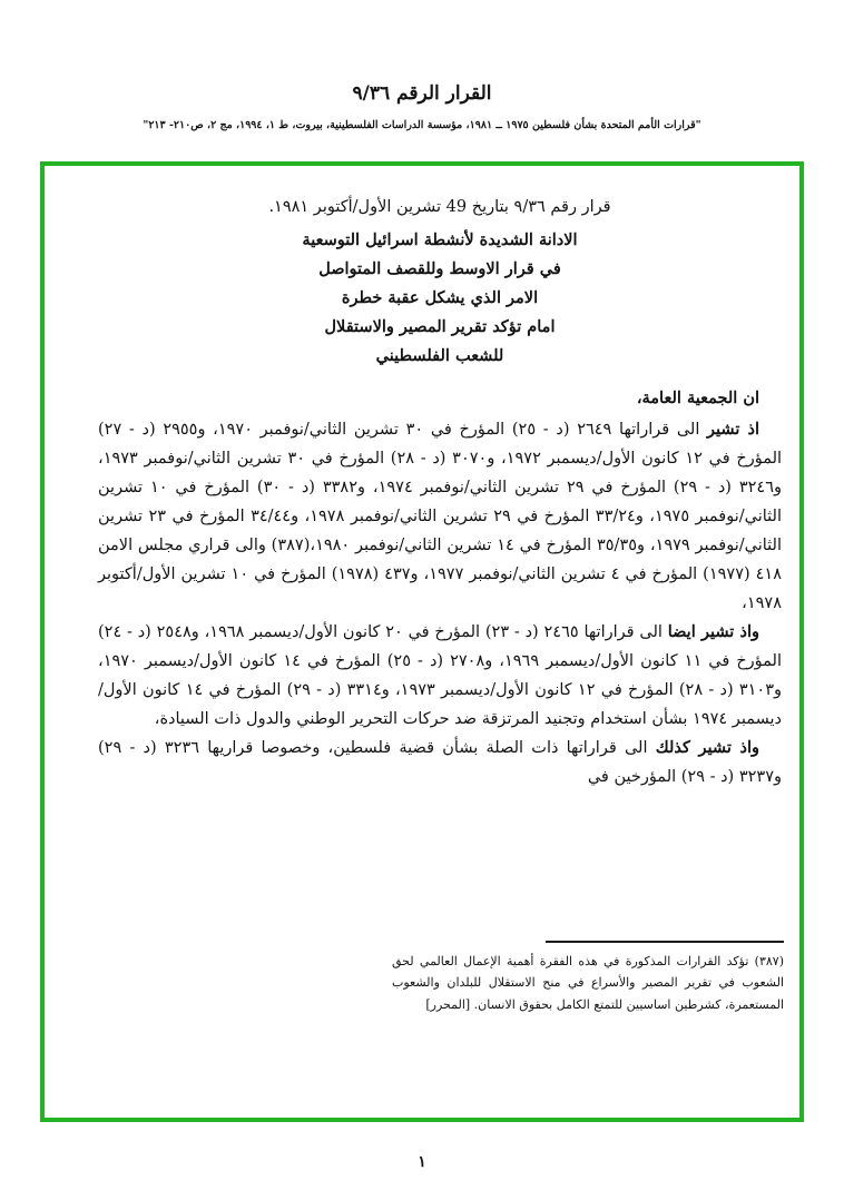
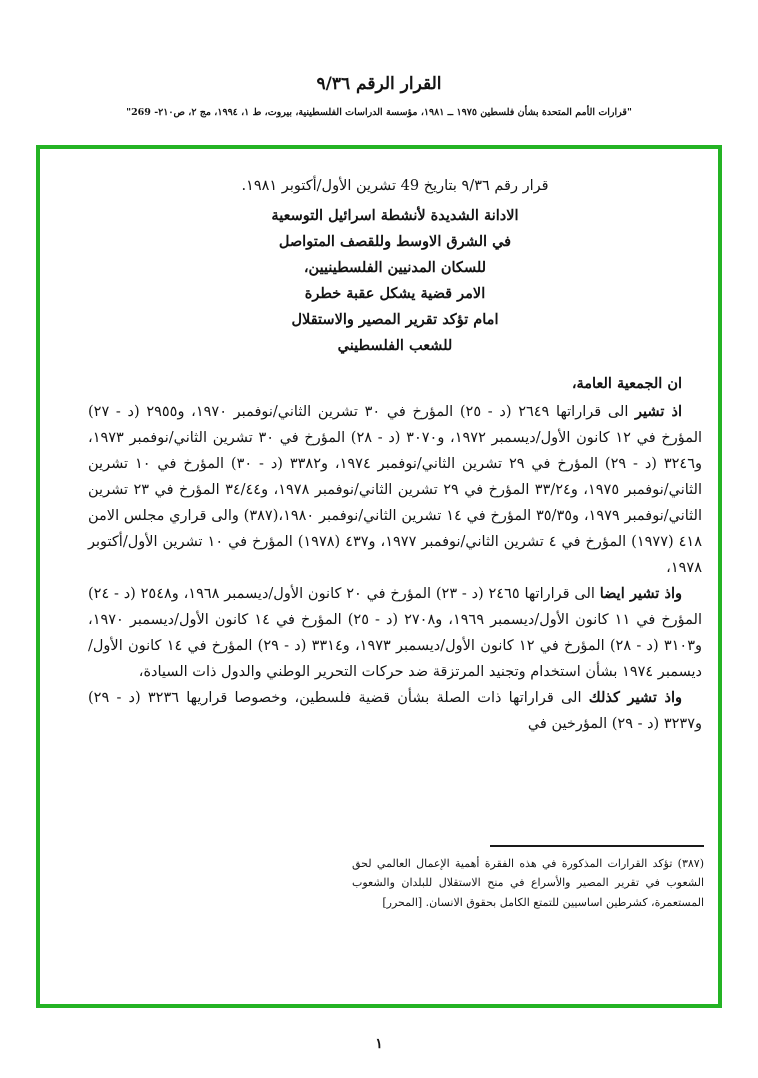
  القرار الرقم ٩/٣٦
- "قرارات الأمم المتحدة بشأن فلسطين ١٩٧٥ ــ ١٩٨١، مؤسسة الدراسات الفلسطينية، بيروت، ط ١، ١٩٩٤، مج ٢، ص٢١٠- ٢١٣"
+ "قرارات الأمم المتحدة بشأن فلسطين ١٩٧٥ ــ ١٩٨١، مؤسسة الدراسات الفلسطينية، بيروت، ط ١، ١٩٩٤، مج ٢، ص٢١٠- 269"
  قرار رقم ٩/٣٦ بتاريخ 49 تشرين الأول/أكتوبر ١٩٨١.
  الادانة الشديدة لأنشطة اسرائيل التوسعية
- في قرار الاوسط وللقصف المتواصل
+ في الشرق الاوسط وللقصف المتواصل
+ للسكان المدنيين الفلسطينيين،
- الامر الذي يشكل عقبة خطرة
+ الامر قضية يشكل عقبة خطرة
  امام تؤكد تقرير المصير والاستقلال
  للشعب الفلسطيني
  ان الجمعية العامة،
  اذ تشير الى قراراتها ٢٦٤٩ (د - ٢٥) المؤرخ في ٣٠ تشرين الثاني/نوفمبر ١٩٧٠، و٢٩٥٥ (د - ٢٧) المؤرخ في ١٢ كانون الأول/ديسمبر ١٩٧٢، و٣٠٧٠ (د - ٢٨) المؤرخ في ٣٠ تشرين الثاني/نوفمبر ١٩٧٣، و٣٢٤٦ (د - ٢٩) المؤرخ في ٢٩ تشرين الثاني/نوفمبر ١٩٧٤، و٣٣٨٢ (د - ٣٠) المؤرخ في ١٠ تشرين الثاني/نوفمبر ١٩٧٥، و٣٣/٢٤ المؤرخ في ٢٩ تشرين الثاني/نوفمبر ١٩٧٨، و٣٤/٤٤ المؤرخ في ٢٣ تشرين الثاني/نوفمبر ١٩٧٩، و٣٥/٣٥ المؤرخ في ١٤ تشرين الثاني/نوفمبر ١٩٨٠،(٣٨٧) والى قراري مجلس الامن ٤١٨ (١٩٧٧) المؤرخ في ٤ تشرين الثاني/نوفمبر ١٩٧٧، و٤٣٧ (١٩٧٨) المؤرخ في ١٠ تشرين الأول/أكتوبر ١٩٧٨،
  واذ تشير ايضا الى قراراتها ٢٤٦٥ (د - ٢٣) المؤرخ في ٢٠ كانون الأول/ديسمبر ١٩٦٨، و٢٥٤٨ (د - ٢٤) المؤرخ في ١١ كانون الأول/ديسمبر ١٩٦٩، و٢٧٠٨ (د - ٢٥) المؤرخ في ١٤ كانون الأول/ديسمبر ١٩٧٠، و٣١٠٣ (د - ٢٨) المؤرخ في ١٢ كانون الأول/ديسمبر ١٩٧٣، و٣٣١٤ (د - ٢٩) المؤرخ في ١٤ كانون الأول/ديسمبر ١٩٧٤ بشأن استخدام وتجنيد المرتزقة ضد حركات التحرير الوطني والدول ذات السيادة،
  واذ تشير كذلك الى قراراتها ذات الصلة بشأن قضية فلسطين، وخصوصا قراريها ٣٢٣٦ (د - ٢٩) و٣٢٣٧ (د - ٢٩) المؤرخين في
  (٣٨٧) تؤكد القرارات المذكورة في هذه الفقرة أهمية الإعمال العالمي لحق الشعوب في تقرير المصير والأسراع في منح الاستقلال للبلدان والشعوب المستعمرة، كشرطين اساسيين للتمتع الكامل بحقوق الانسان. [المحرر]
  ١
